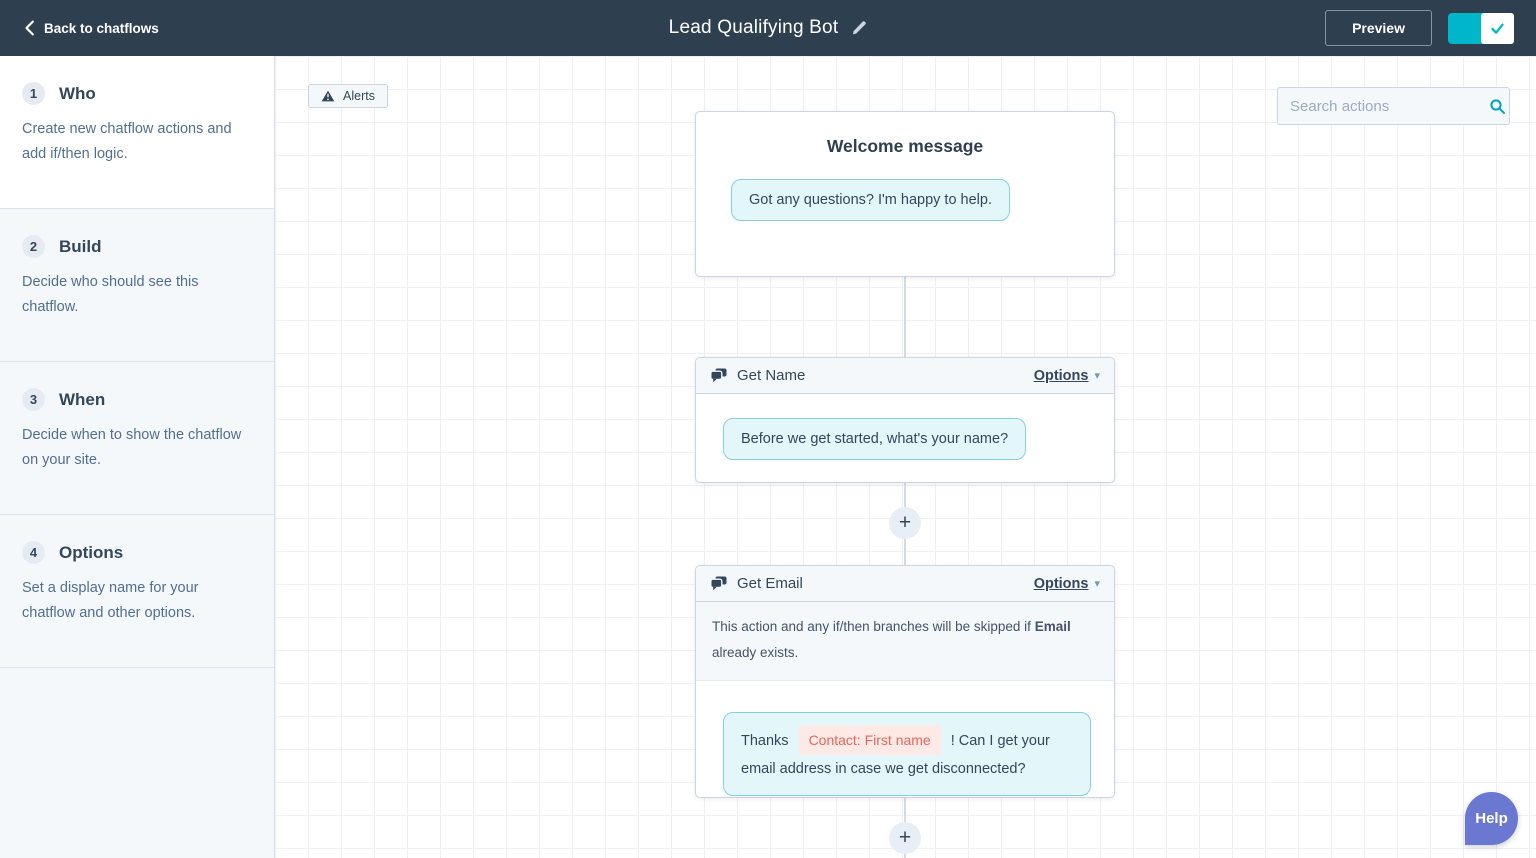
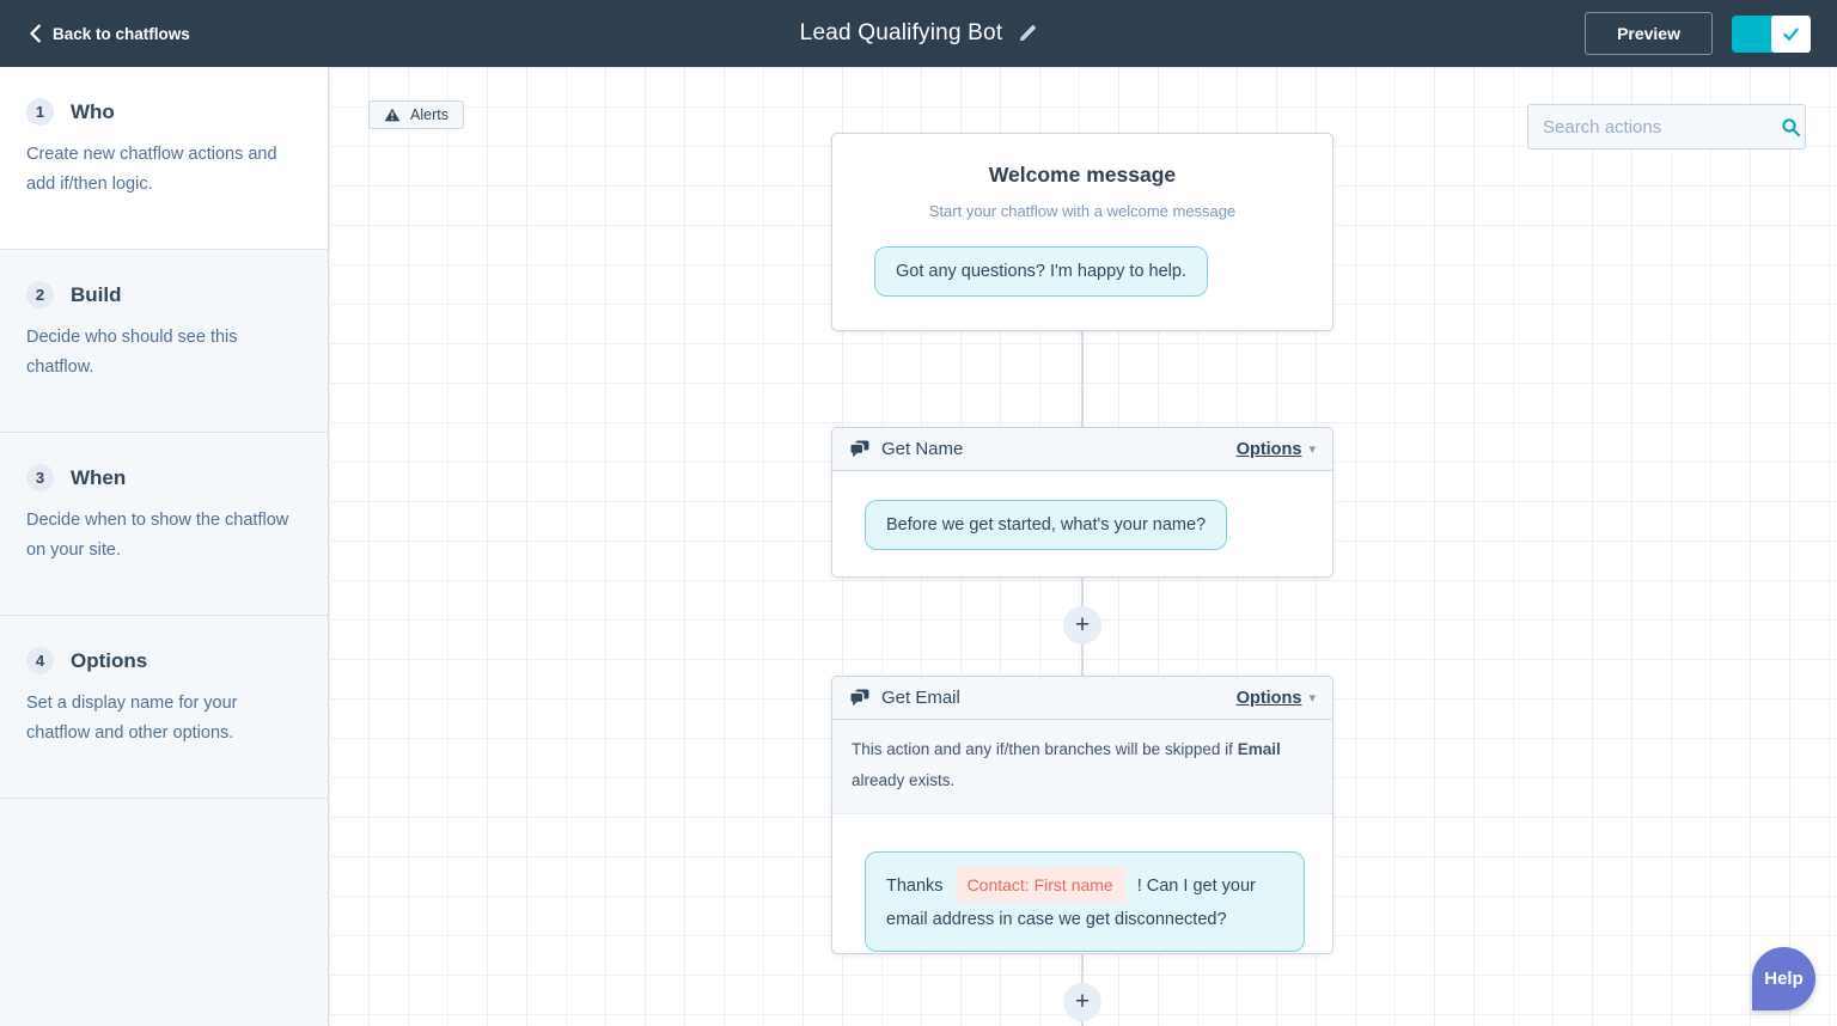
  Back to chatflows
  Lead Qualifying Bot
  Preview
  1
  Who
  Create new chatflow actions and add if/then logic.
  2
  Build
  Decide who should see this chatflow.
  3
  When
  Decide when to show the chatflow on your site.
  4
  Options
  Set a display name for your chatflow and other options.
  Alerts
  Search actions
  Welcome message
+ Start your chatflow with a welcome message
  Got any questions? I'm happy to help.
  Get Name
  Options
  ▾
  Before we get started, what's your name?
  +
  Get Email
  Options
  ▾
  This action and any if/then branches will be skipped if Email already exists.
  Thanks Contact: First name ! Can I get your email address in case we get disconnected?
  +
  Help
